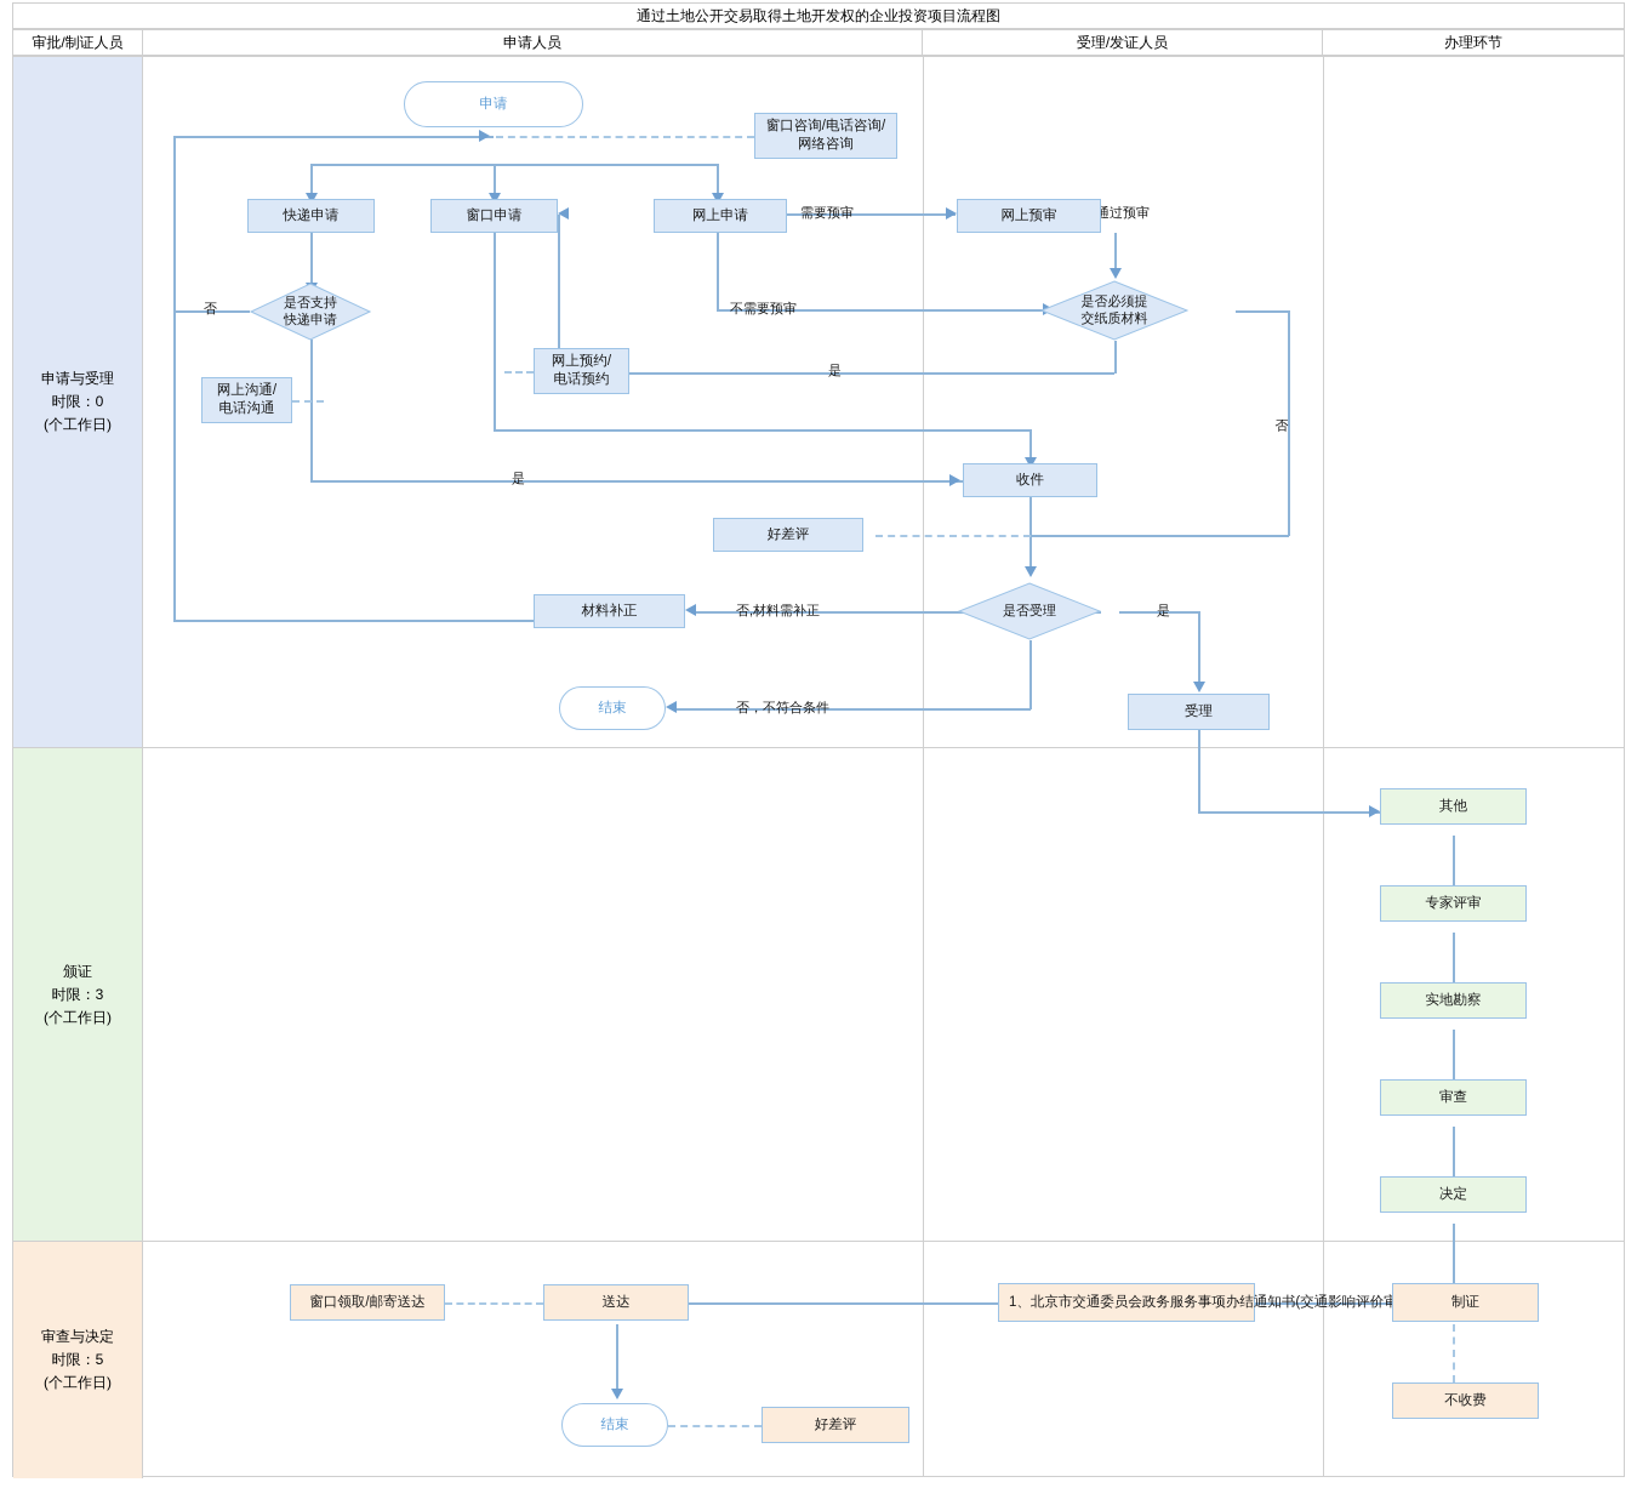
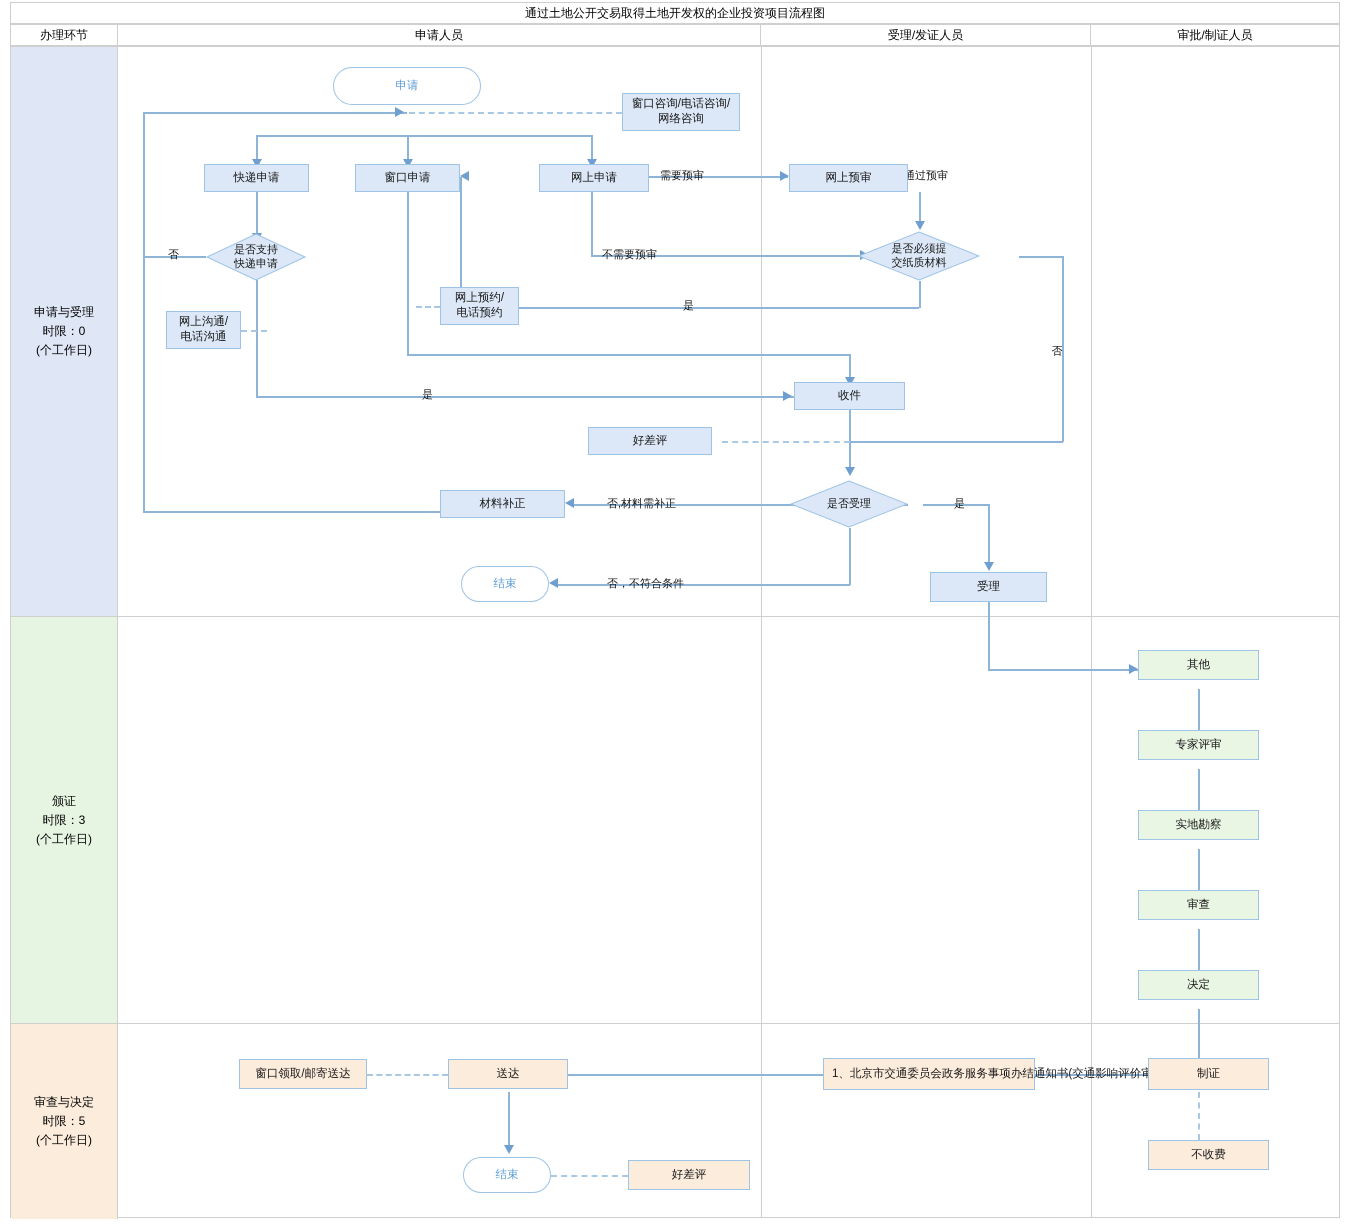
  通过土地公开交易取得土地开发权的企业投资项目流程图
- 审批/制证人员
+ 办理环节
  申请人员
  受理/发证人员
- 办理环节
+ 审批/制证人员
  申请与受理
  时限：0
  (个工作日)
  颁证
  时限：3
  (个工作日)
  审查与决定
  时限：5
  (个工作日)
  申请
  窗口咨询/电话咨询/
  网络咨询
  快递申请
  窗口申请
  网上申请
  网上预审
  是否支持
  快递申请
  是否必须提
  交纸质材料
  网上沟通/
  电话沟通
  网上预约/
  电话预约
  收件
  好差评
  是否受理
  材料补正
  结束
  受理
  其他
  专家评审
  实地勘察
  审查
  决定
  1、北京市交通委员会政务服务事项办结通知书(交通影响评价审
  制证
  不收费
  窗口领取/邮寄送达
  送达
  结束
  好差评
  需要预审
  通过预审
  不需要预审
  否
  是
  是
  是
  否,材料需补正
  否，不符合条件
